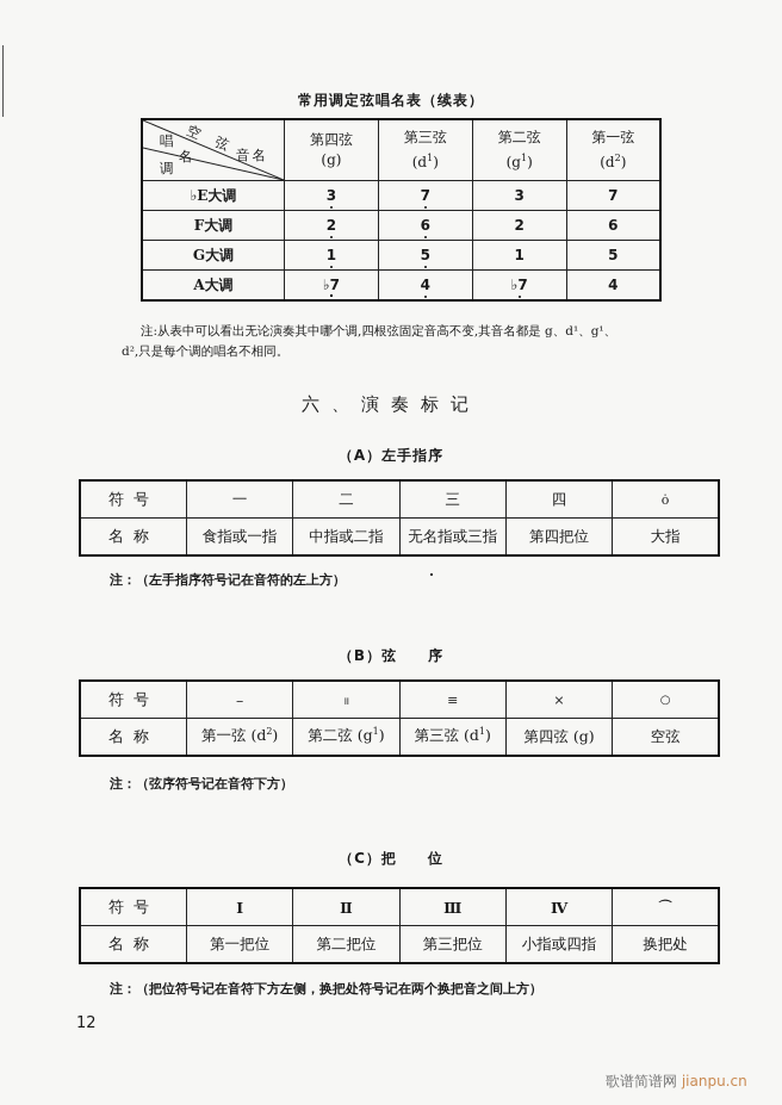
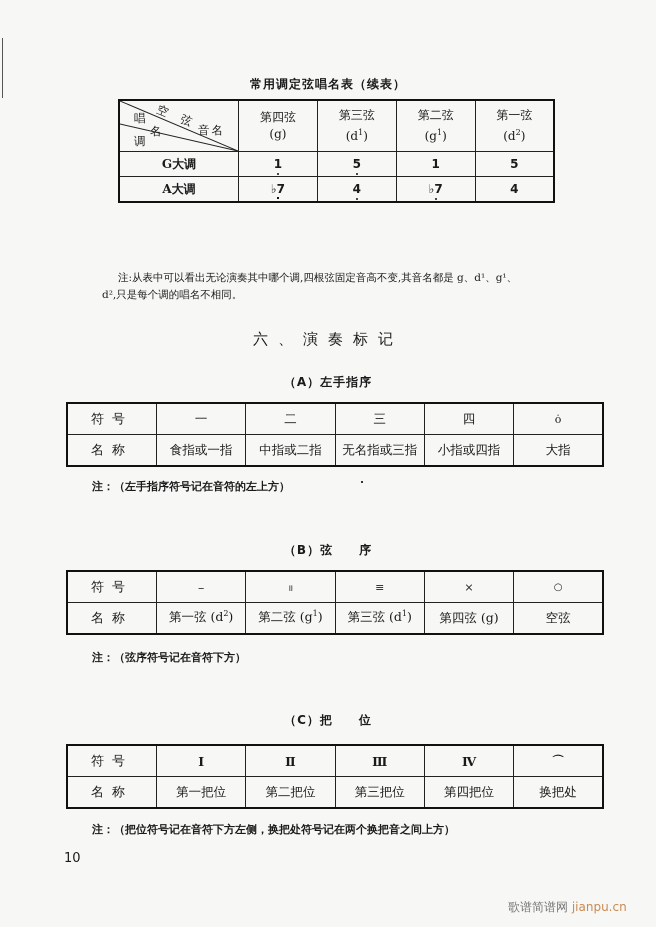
  常用调定弦唱名表（续表）
- ♭E大调	3	7	3	7
- F大调	2	6	2	6
  G大调	1	5	1	5
  A大调	♭7	4	♭7	4
  注:从表中可以看出无论演奏其中哪个调,四根弦固定音高不变,其音名都是 g、d¹、g¹、
  d²,只是每个调的唱名不相同。
  六、演奏标记
  （A）左手指序
  符号	一	二	三	四	ȯ
- 名称	食指或一指	中指或二指	无名指或三指	第四把位	大指
+ 名称	食指或一指	中指或二指	无名指或三指	小指或四指	大指
  注：（左手指序符号记在音符的左上方）
  （B）弦 序
  符号	–	॥	≡	×	○
  名称	第一弦 (d2)	第二弦 (g1)	第三弦 (d1)	第四弦 (g)	空弦
  注：（弦序符号记在音符下方）
  （C）把 位
  符号	Ⅰ	Ⅱ	Ⅲ	Ⅳ	⌒
- 名称	第一把位	第二把位	第三把位	小指或四指	换把处
+ 名称	第一把位	第二把位	第三把位	第四把位	换把处
  注：（把位符号记在音符下方左侧，换把处符号记在两个换把音之间上方）
- 12
+ 10
  歌谱简谱网 jianpu.cn
